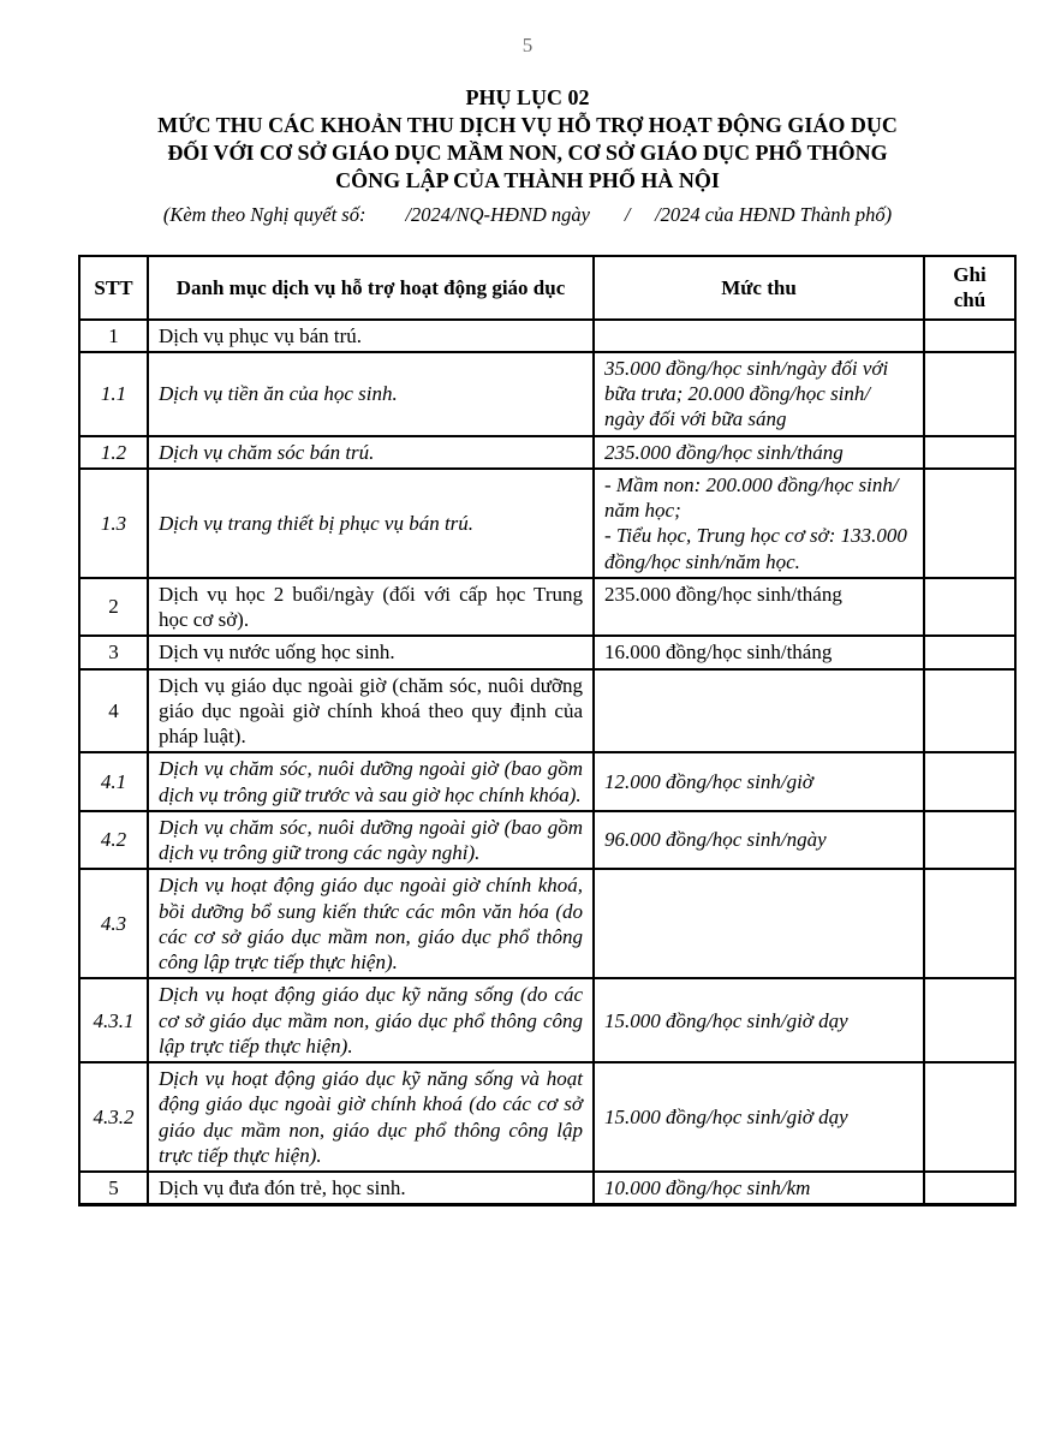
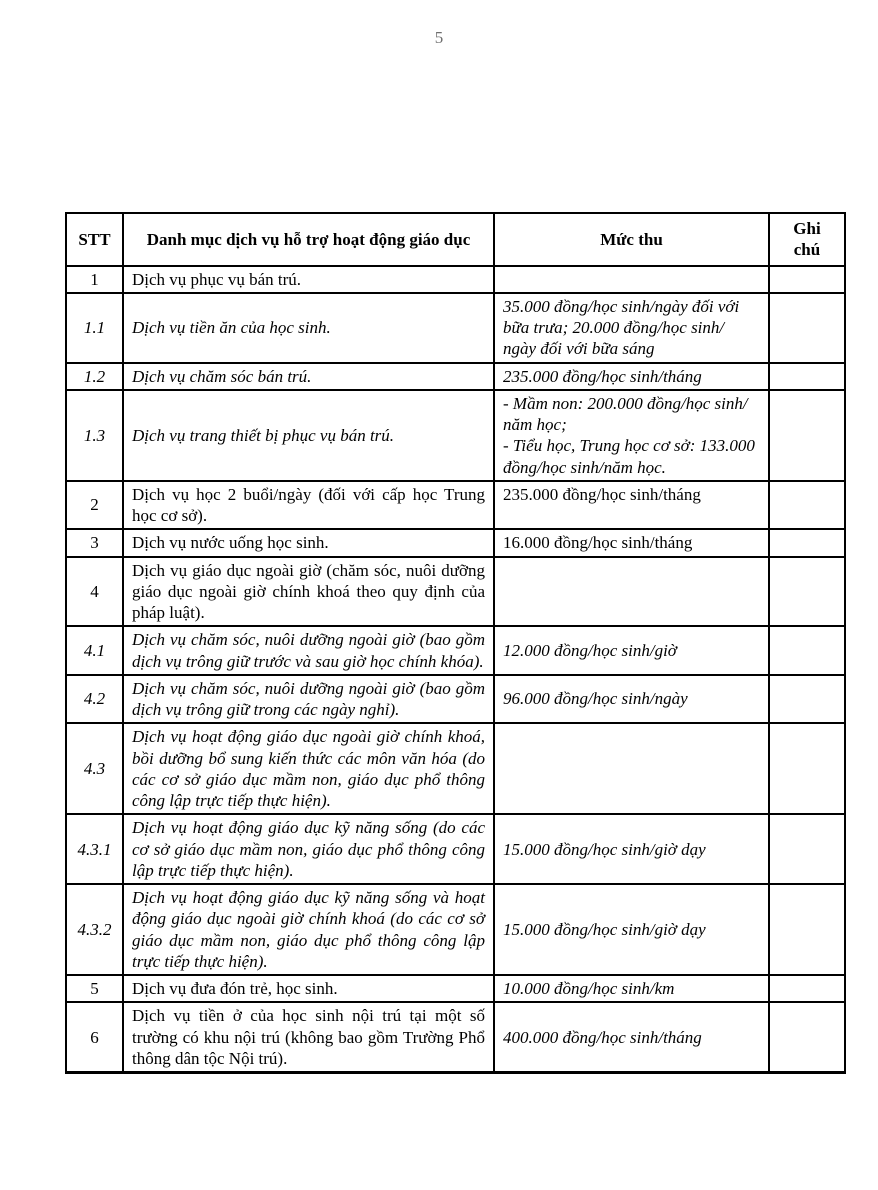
  5
- PHỤ LỤC 02
- MỨC THU CÁC KHOẢN THU DỊCH VỤ HỖ TRỢ HOẠT ĐỘNG GIÁO DỤC
- ĐỐI VỚI CƠ SỞ GIÁO DỤC MẦM NON, CƠ SỞ GIÁO DỤC PHỔ THÔNG
- CÔNG LẬP CỦA THÀNH PHỐ HÀ NỘI
- (Kèm theo Nghị quyết số: /2024/NQ-HĐND ngày / /2024 của HĐND Thành phố)
  STT	Danh mục dịch vụ hỗ trợ hoạt động giáo dục	Mức thu	Ghi chú
  1	Dịch vụ phục vụ bán trú.
  1.1	Dịch vụ tiền ăn của học sinh.	35.000 đồng/học sinh/ngày đối với bữa trưa; 20.000 đồng/học sinh/ ngày đối với bữa sáng
  1.2	Dịch vụ chăm sóc bán trú.	235.000 đồng/học sinh/tháng
  1.3	Dịch vụ trang thiết bị phục vụ bán trú.	- Mầm non: 200.000 đồng/học sinh/ năm học; - Tiểu học, Trung học cơ sở: 133.000 đồng/học sinh/năm học.
  2	Dịch vụ học 2 buổi/ngày (đối với cấp học Trung học cơ sở).	235.000 đồng/học sinh/tháng
  3	Dịch vụ nước uống học sinh.	16.000 đồng/học sinh/tháng
  4	Dịch vụ giáo dục ngoài giờ (chăm sóc, nuôi dưỡng giáo dục ngoài giờ chính khoá theo quy định của pháp luật).
  4.1	Dịch vụ chăm sóc, nuôi dưỡng ngoài giờ (bao gồm dịch vụ trông giữ trước và sau giờ học chính khóa).	12.000 đồng/học sinh/giờ
  4.2	Dịch vụ chăm sóc, nuôi dưỡng ngoài giờ (bao gồm dịch vụ trông giữ trong các ngày nghỉ).	96.000 đồng/học sinh/ngày
  4.3	Dịch vụ hoạt động giáo dục ngoài giờ chính khoá, bồi dưỡng bổ sung kiến thức các môn văn hóa (do các cơ sở giáo dục mầm non, giáo dục phổ thông công lập trực tiếp thực hiện).
  4.3.1	Dịch vụ hoạt động giáo dục kỹ năng sống (do các cơ sở giáo dục mầm non, giáo dục phổ thông công lập trực tiếp thực hiện).	15.000 đồng/học sinh/giờ dạy
  4.3.2	Dịch vụ hoạt động giáo dục kỹ năng sống và hoạt động giáo dục ngoài giờ chính khoá (do các cơ sở giáo dục mầm non, giáo dục phổ thông công lập trực tiếp thực hiện).	15.000 đồng/học sinh/giờ dạy
  5	Dịch vụ đưa đón trẻ, học sinh.	10.000 đồng/học sinh/km
+ 6	Dịch vụ tiền ở của học sinh nội trú tại một số trường có khu nội trú (không bao gồm Trường Phổ thông dân tộc Nội trú).	400.000 đồng/học sinh/tháng
